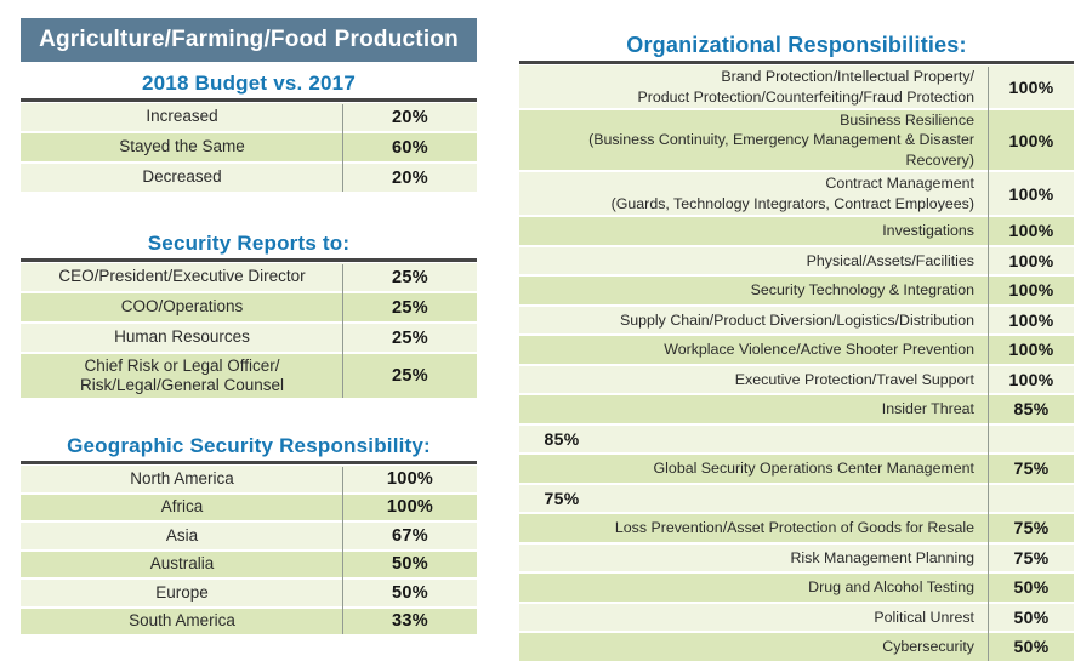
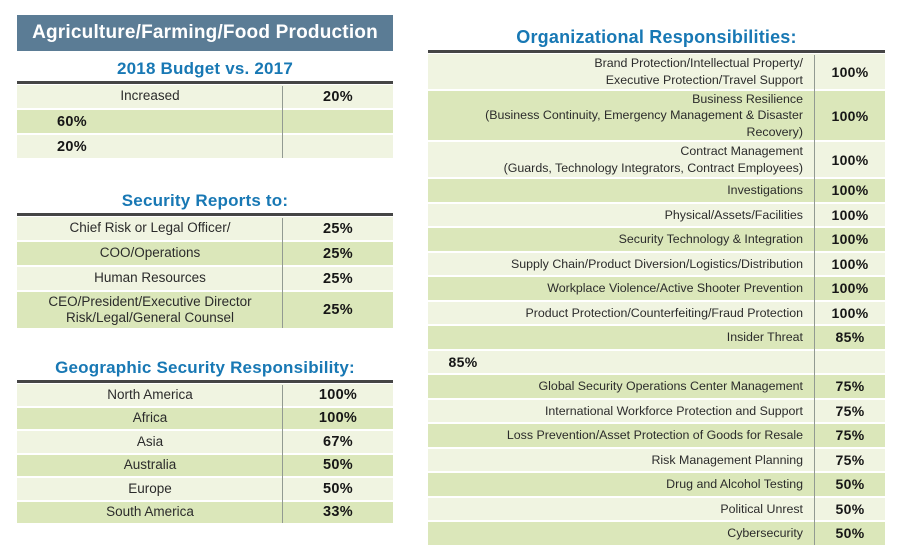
  Agriculture/Farming/Food Production
  2018 Budget vs. 2017
  Increased
  20%
- Stayed the Same
  60%
- Decreased
  20%
  Security Reports to:
- CEO/President/Executive Director
+ Chief Risk or Legal Officer/
  25%
  COO/Operations
  25%
  Human Resources
  25%
- Chief Risk or Legal Officer/
+ CEO/President/Executive Director
  Risk/Legal/General Counsel
  25%
  Geographic Security Responsibility:
  North America
  100%
  Africa
  100%
  Asia
  67%
  Australia
  50%
  Europe
  50%
  South America
  33%
  Organizational Responsibilities:
  Brand Protection/Intellectual Property/
- Product Protection/Counterfeiting/Fraud Protection
+ Executive Protection/Travel Support
  100%
  Business Resilience
  (Business Continuity, Emergency Management & Disaster Recovery)
  100%
  Contract Management
  (Guards, Technology Integrators, Contract Employees)
  100%
  Investigations
  100%
  Physical/Assets/Facilities
  100%
  Security Technology & Integration
  100%
  Supply Chain/Product Diversion/Logistics/Distribution
  100%
  Workplace Violence/Active Shooter Prevention
  100%
- Executive Protection/Travel Support
+ Product Protection/Counterfeiting/Fraud Protection
  100%
  Insider Threat
  85%
  85%
  Global Security Operations Center Management
  75%
+ International Workforce Protection and Support
  75%
  Loss Prevention/Asset Protection of Goods for Resale
  75%
  Risk Management Planning
  75%
  Drug and Alcohol Testing
  50%
  Political Unrest
  50%
  Cybersecurity
  50%
